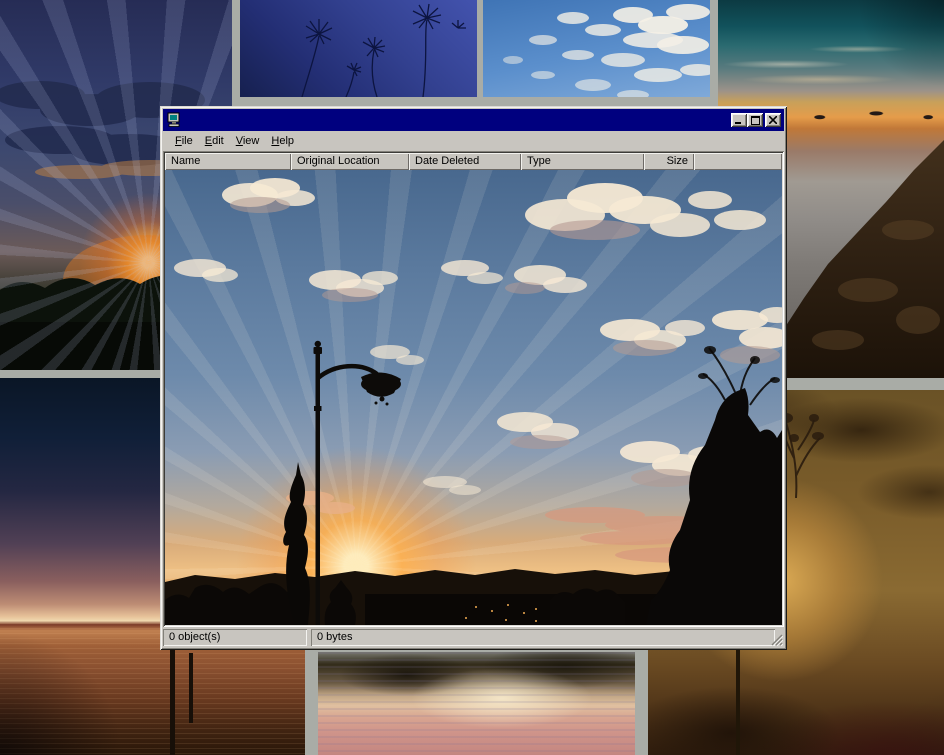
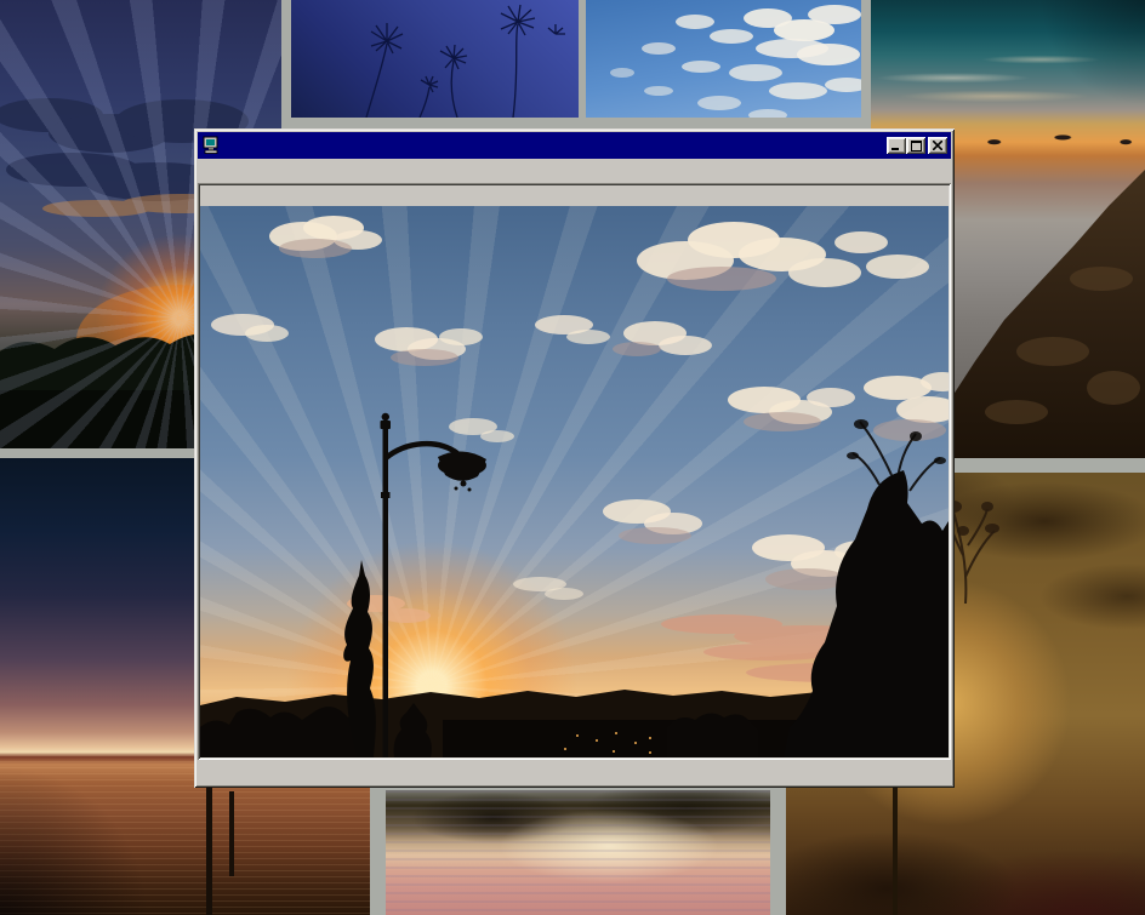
- File
- Edit
- View
- Help
- Name
- Original Location
- Date Deleted
- Type
- Size
- 0 object(s)
- 0 bytes
